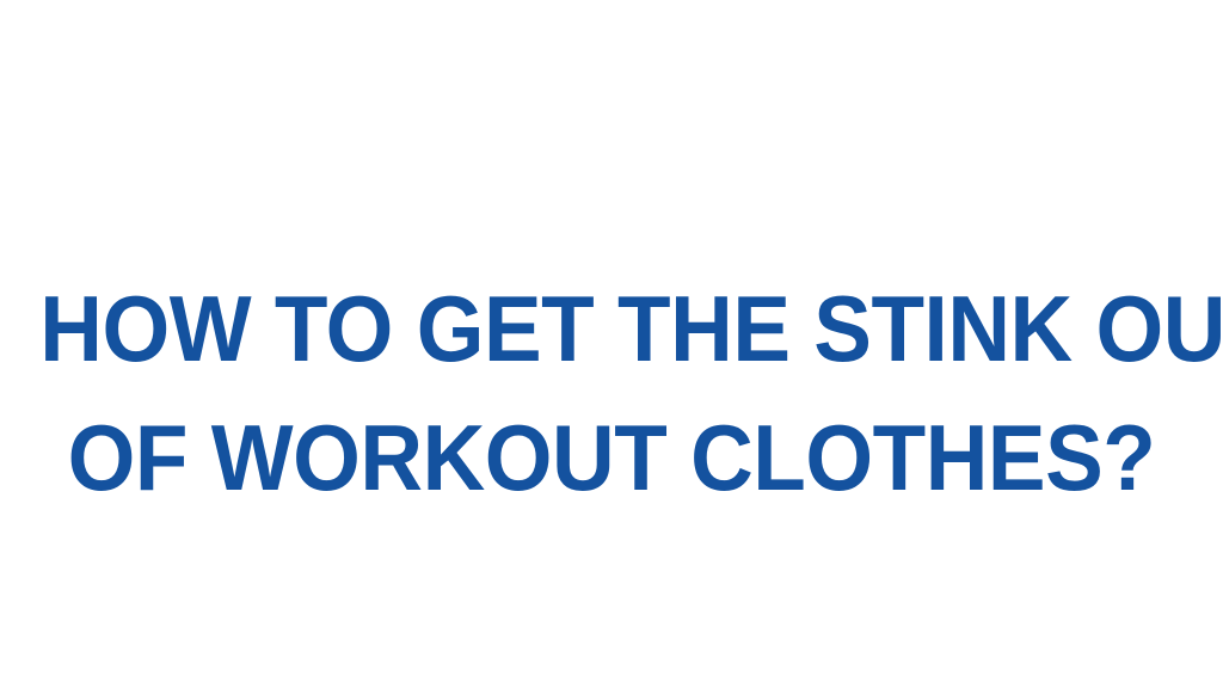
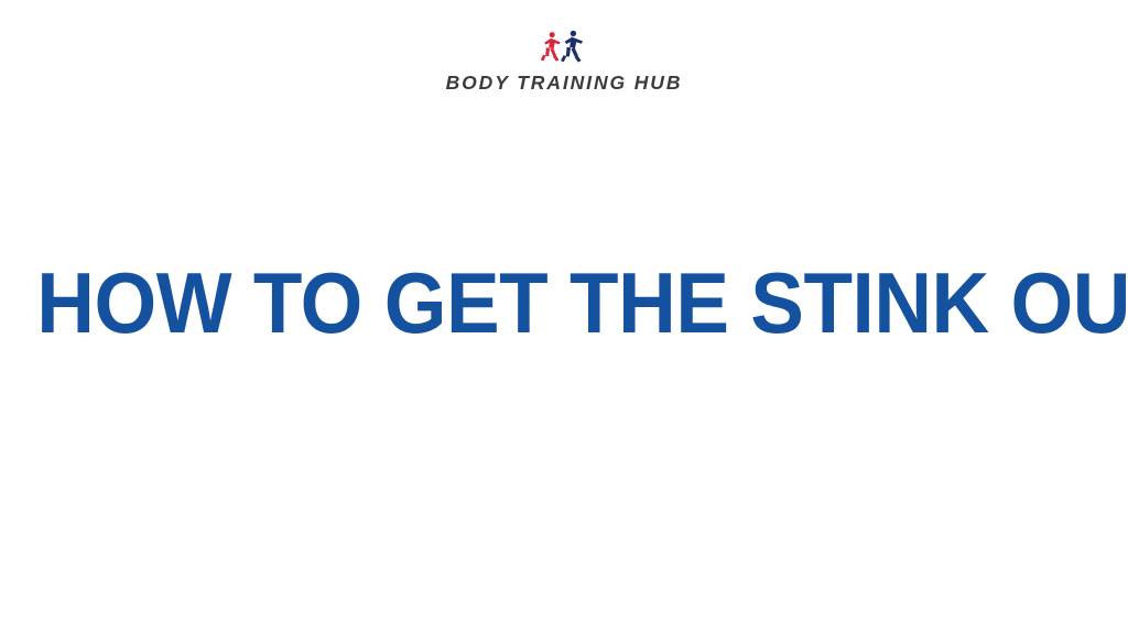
+ BODY TRAINING HUB
  HOW TO GET THE STINK OU
- OF WORKOUT CLOTHES?
